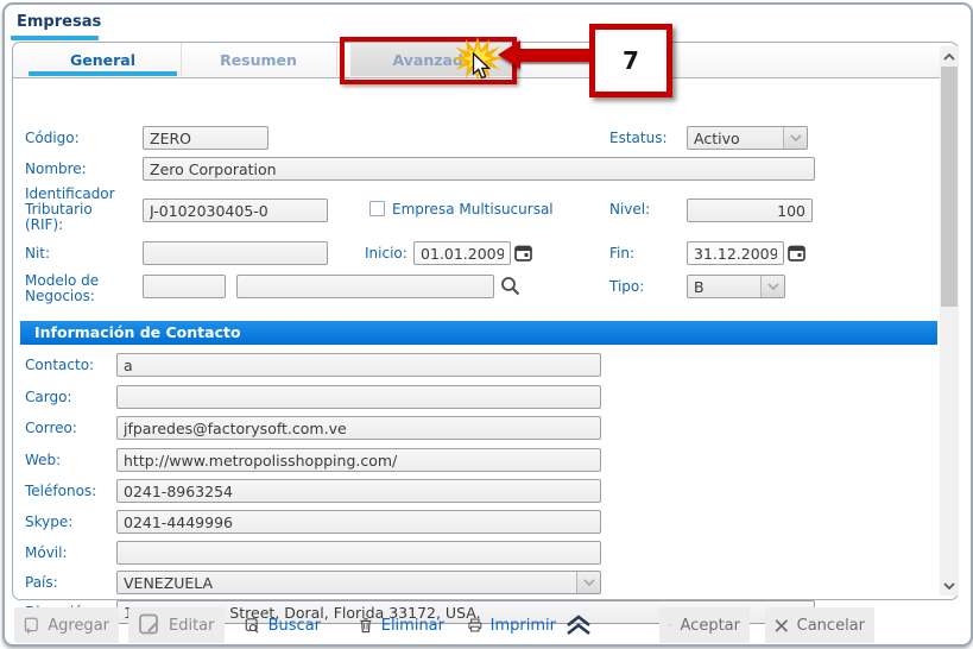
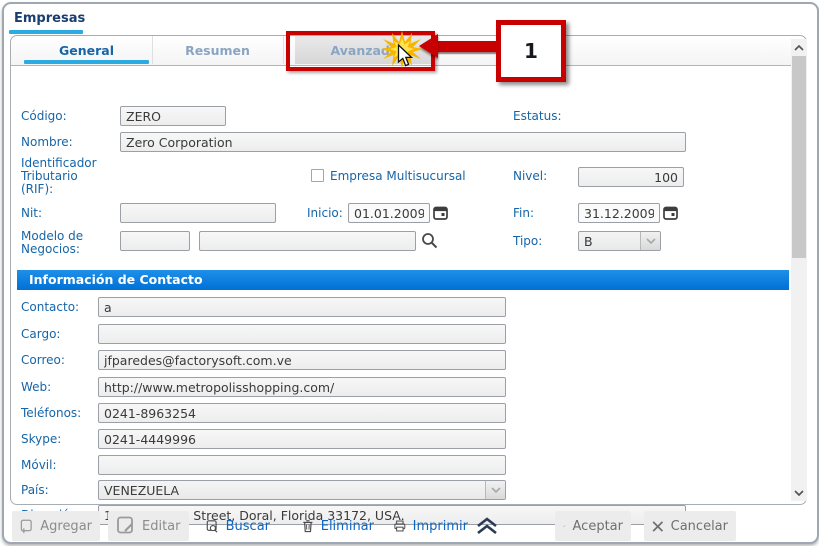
  Empresas
  General
  Resumen
  Avanza
  Código:
  ZERO
  Estatus:
- Activo
  Nombre:
  Zero Corporation
  Identificador Tributario (RIF):
- J-0102030405-0
  Empresa Multisucursal
  Nivel:
  100
  Nit:
  Inicio:
  01.01.2009
  Fin:
  31.12.2009
  Modelo de Negocios:
  Tipo:
  B
  Información de Contacto
  Contacto:
  a
  Cargo:
  Correo:
  jfparedes@factorysoft.com.ve
  Web:
  http://www.metropolisshopping.com/
  Teléfonos:
  0241-8963254
  Skype:
  0241-4449996
  Móvil:
  País:
  VENEZUELA
  Street, Doral, Florida 33172, USA.
  Agregar
  Editar
  Buscar
  Eliminar
  Imprimir
  Aceptar
  Cancelar
- 7
+ 1
